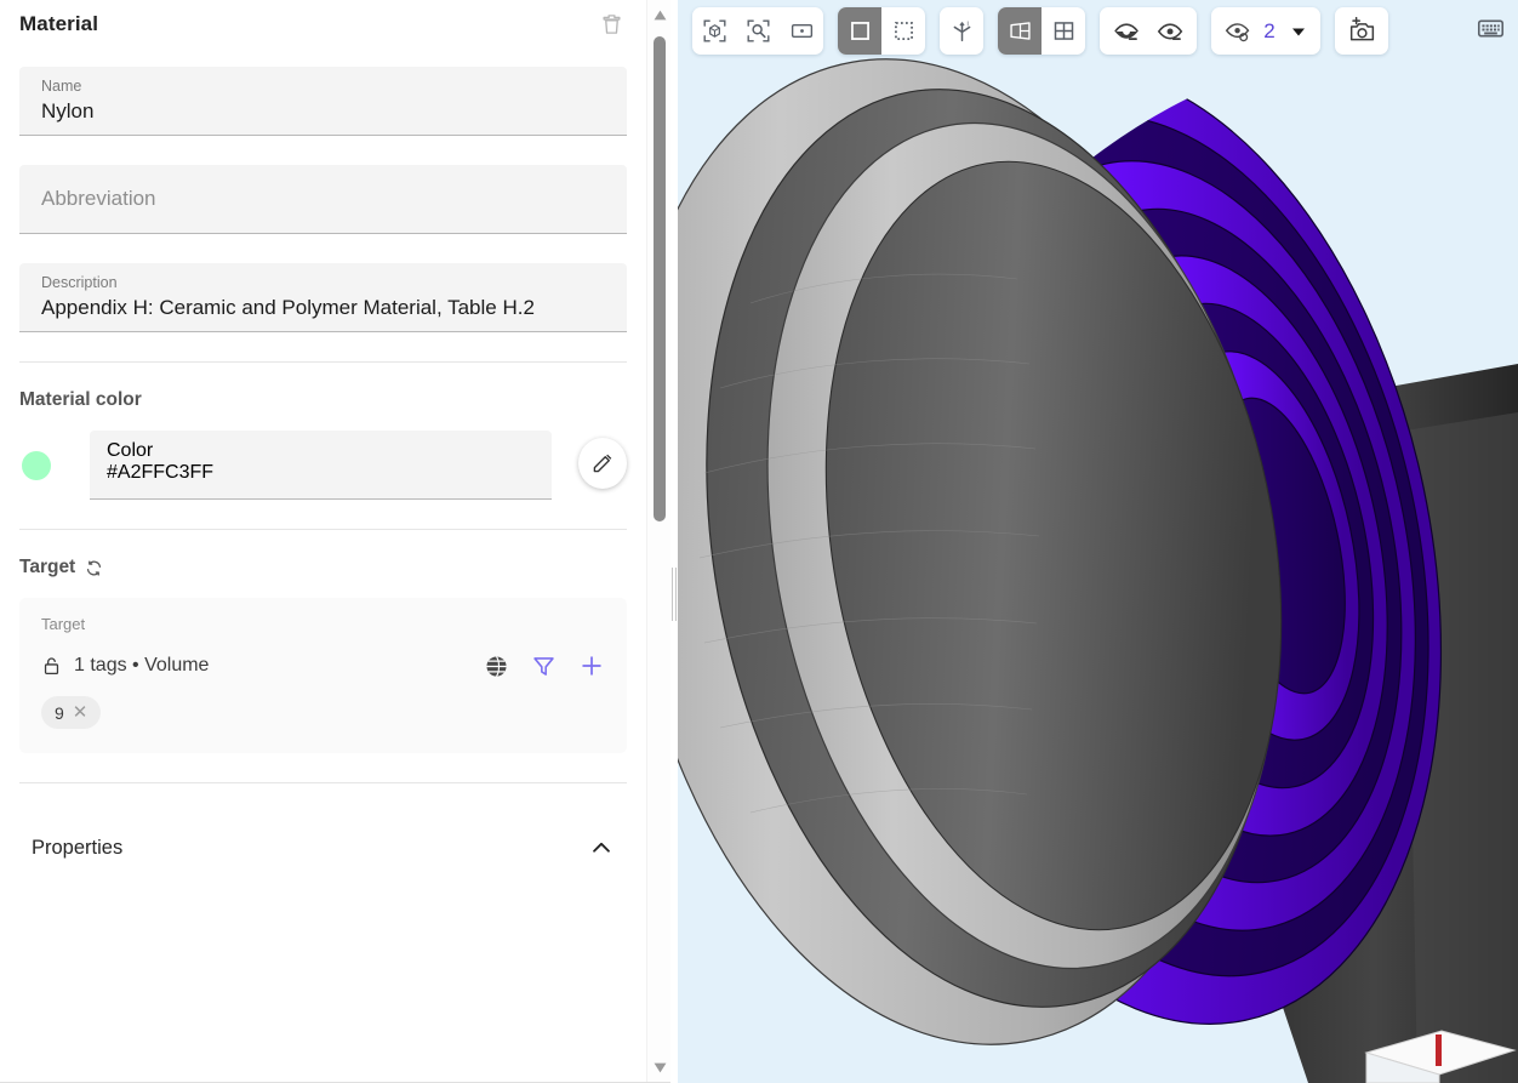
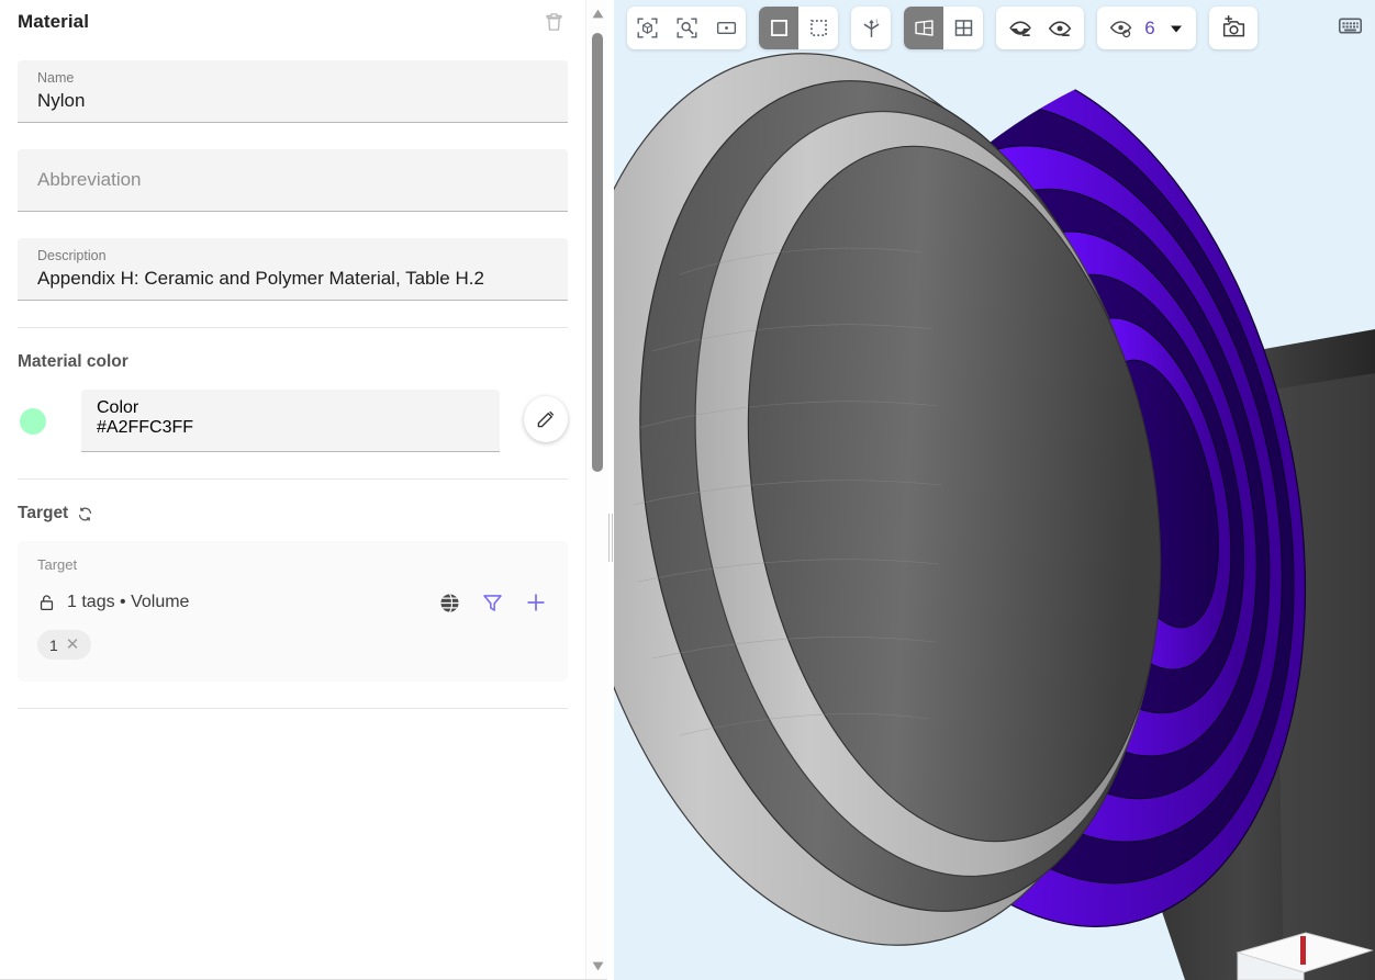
  Material
  Name
  Nylon
  Abbreviation
  Description
  Appendix H: Ceramic and Polymer Material, Table H.2
  Material color
  Color
  #A2FFC3FF
  Target
  Target
  1 tags • Volume
- 9
+ 1
  ✕
- Properties
- 2
+ 6
